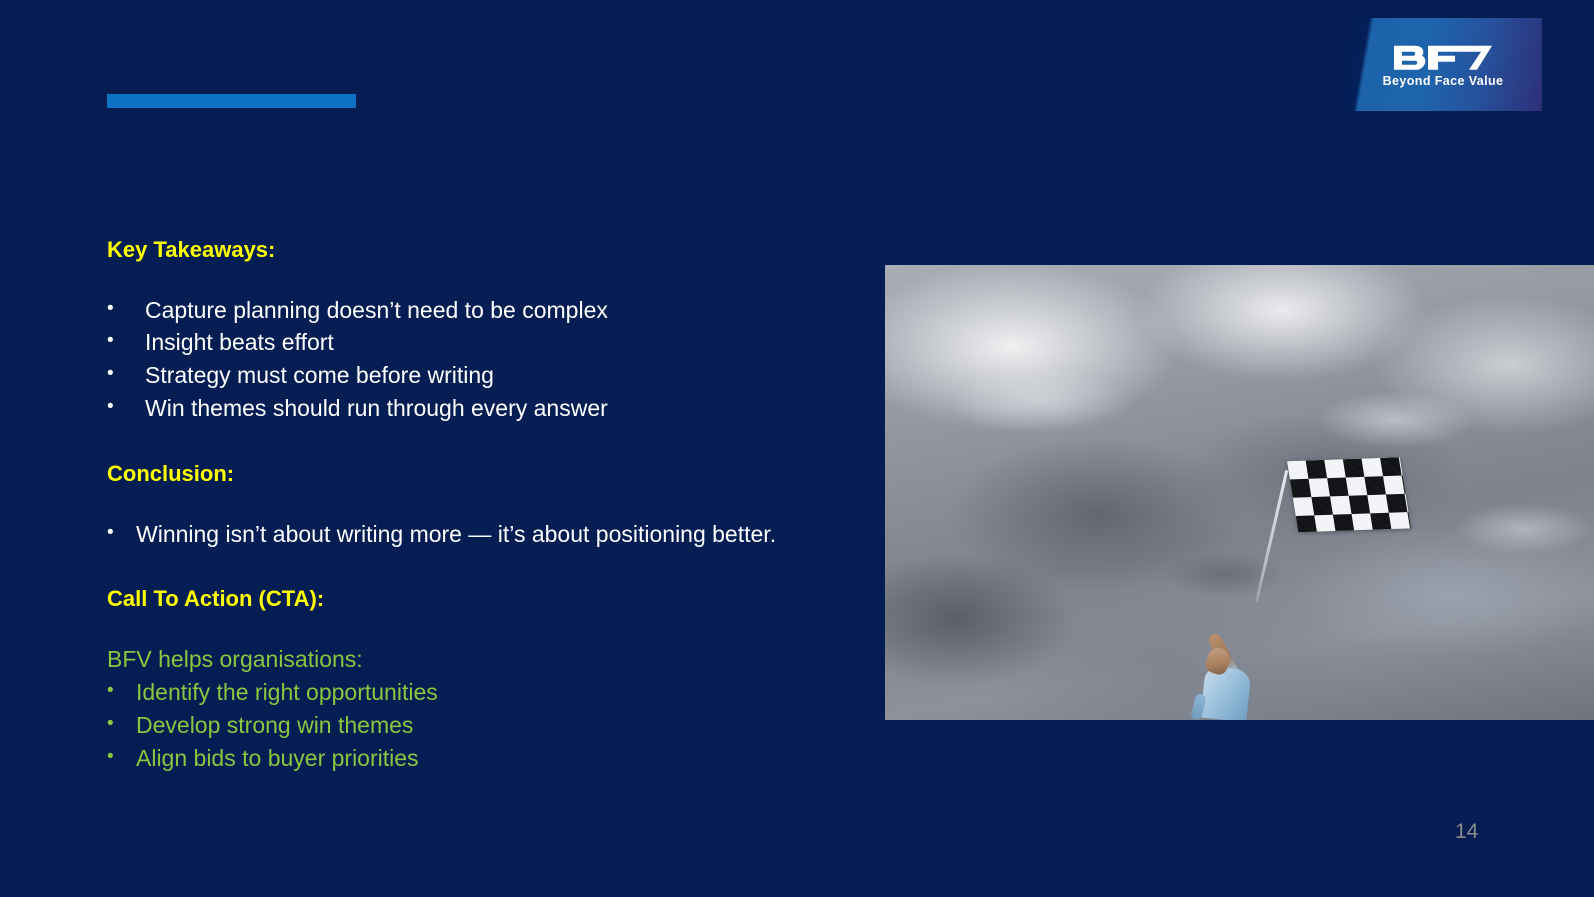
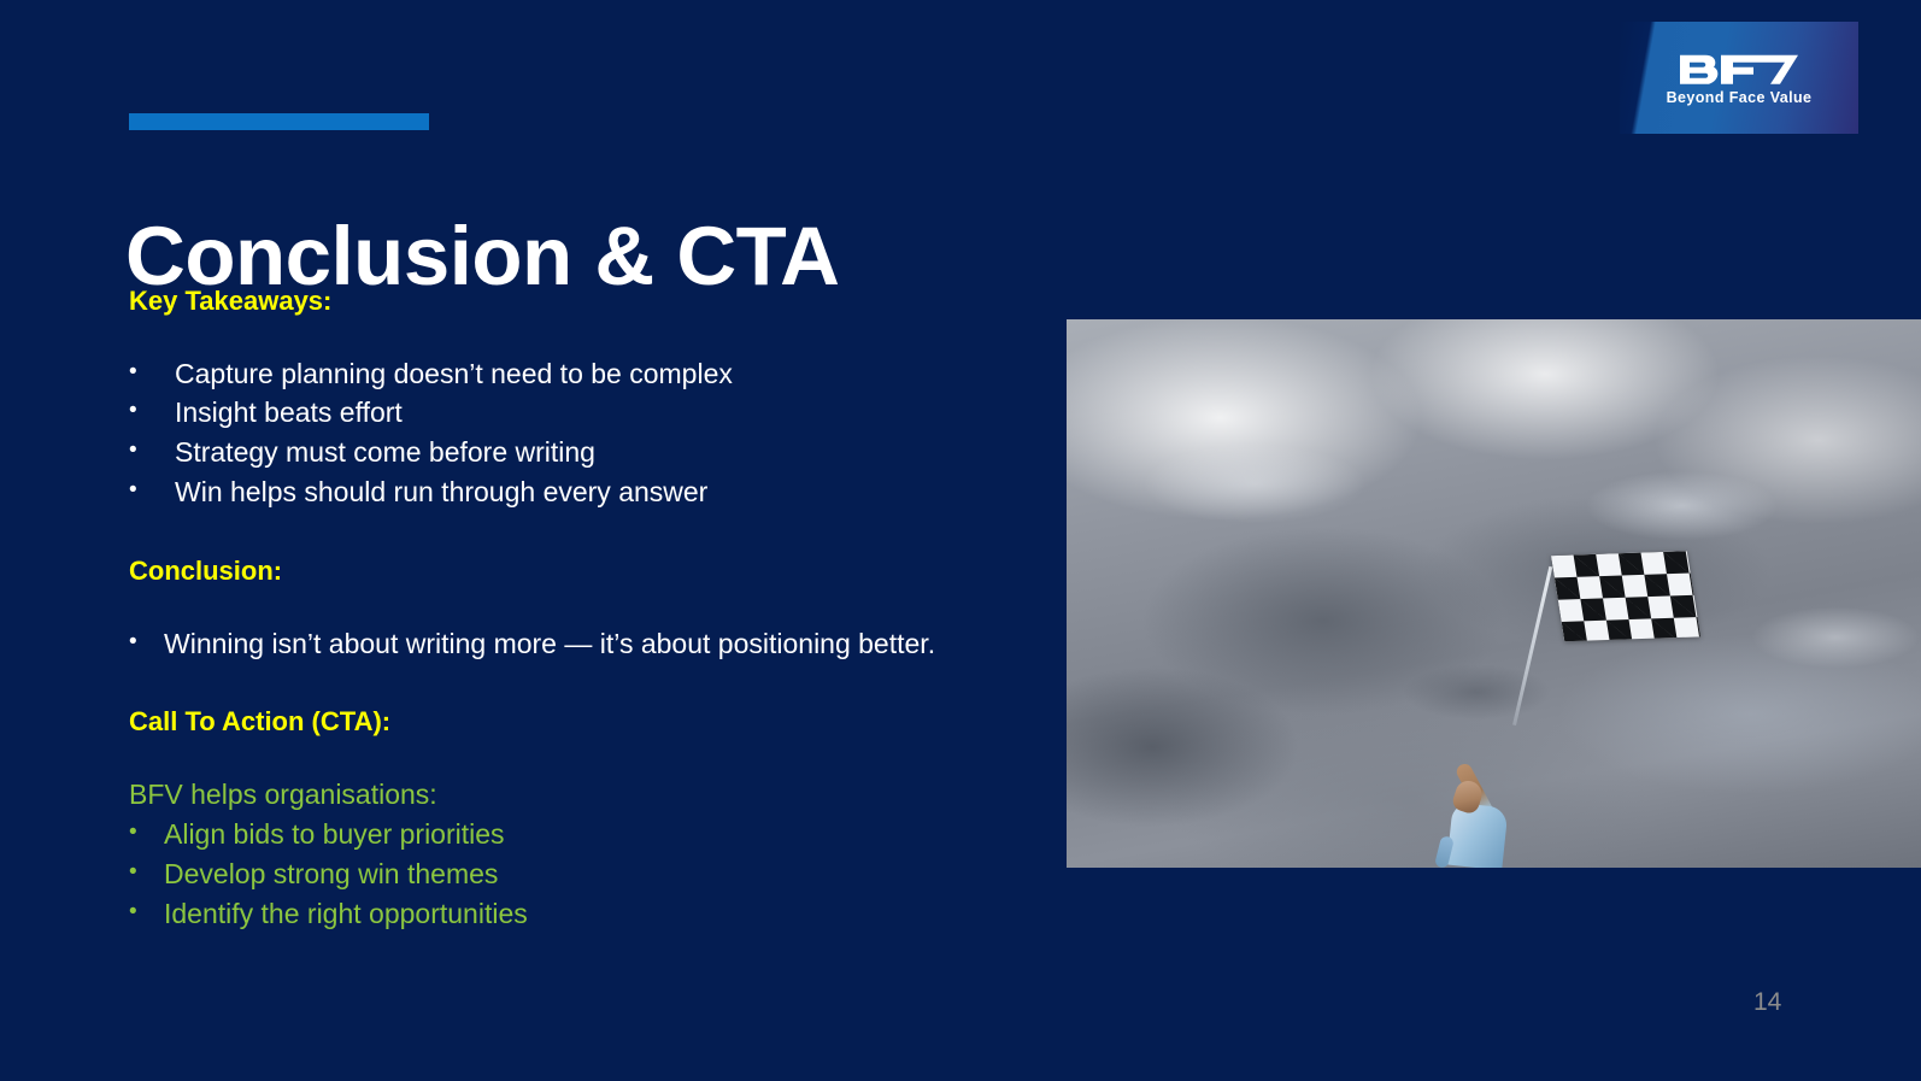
  Beyond Face Value
+ Conclusion & CTA
  Key Takeaways:
  •
  Capture planning doesn’t need to be complex
  •
  Insight beats effort
  •
  Strategy must come before writing
  •
- Win themes should run through every answer
+ Win helps should run through every answer
  Conclusion:
  •
  Winning isn’t about writing more — it’s about positioning better.
  Call To Action (CTA):
  BFV helps organisations:
  •
- Identify the right opportunities
+ Align bids to buyer priorities
  •
  Develop strong win themes
  •
- Align bids to buyer priorities
+ Identify the right opportunities
  14
